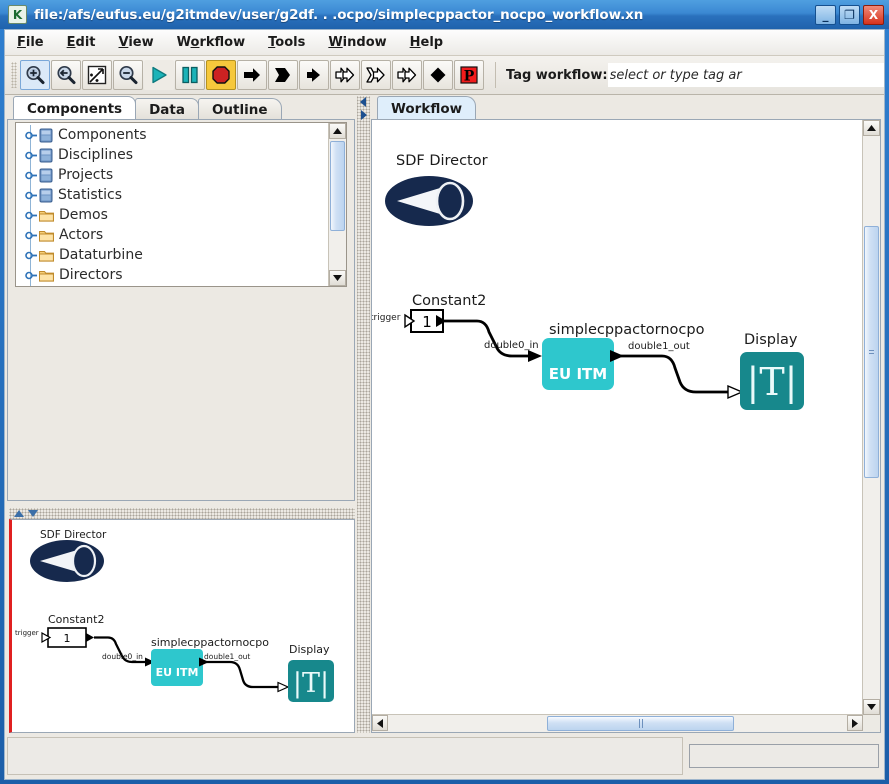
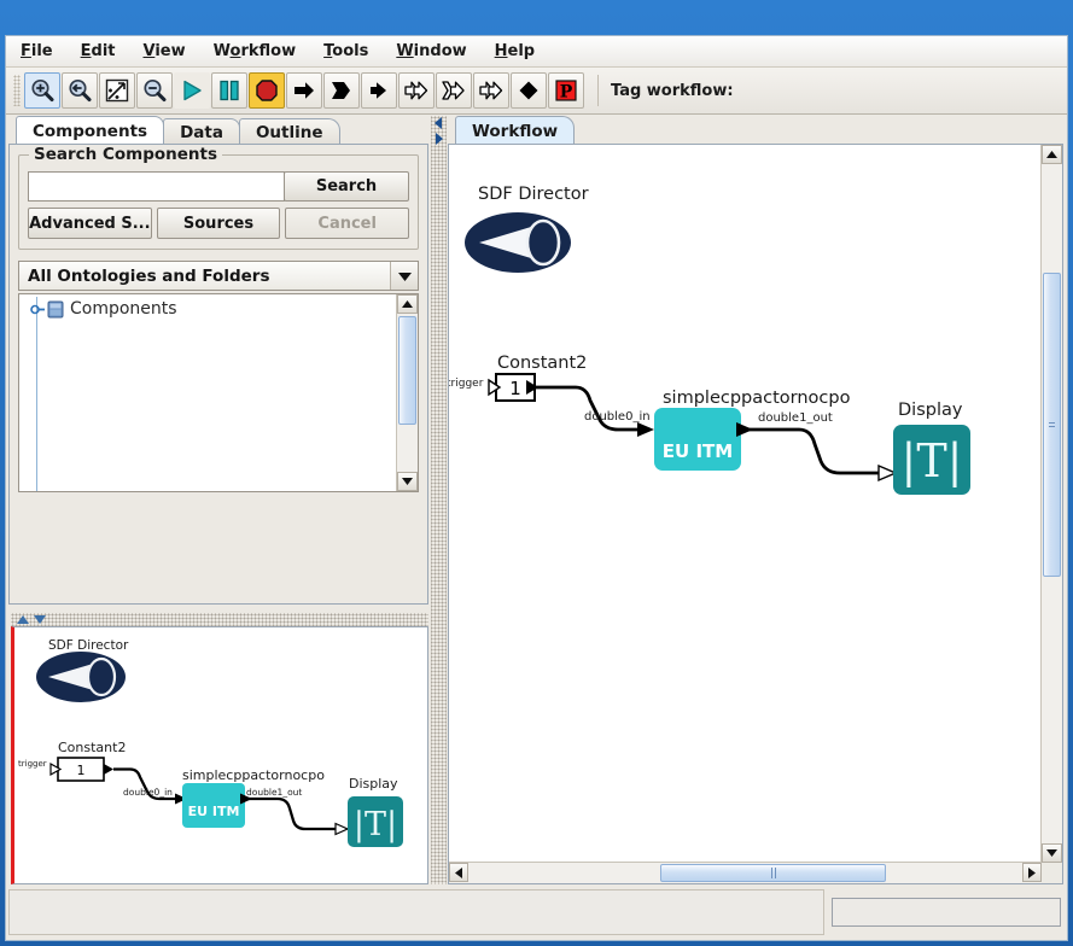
- K
- file:/afs/eufus.eu/g2itmdev/user/g2df. . .ocpo/simplecppactor_nocpo_workflow.xn
- _
- ❐
- X
  File
  Edit
  View
  Workflow
  Tools
  Window
  Help
  P
  Tag workflow:
- select or type tag ar
  Components
  Data
  Outline
+ Search Components
+ Search
+ Advanced S...
+ Sources
+ Cancel
+ All Ontologies and Folders
  Components
- Disciplines
- Projects
- Statistics
- Demos
- Actors
- Dataturbine
- Directors
  SDF Director
  trigger
  Constant2
  1
  double0_in
  simplecppactornocpo
  EU ITM
  double1_out
  Display
  |T|
  Workflow
  SDF Director
  trigger
  Constant2
  1
  double0_in
  simplecppactornocpo
  EU ITM
  double1_out
  Display
  |T|
